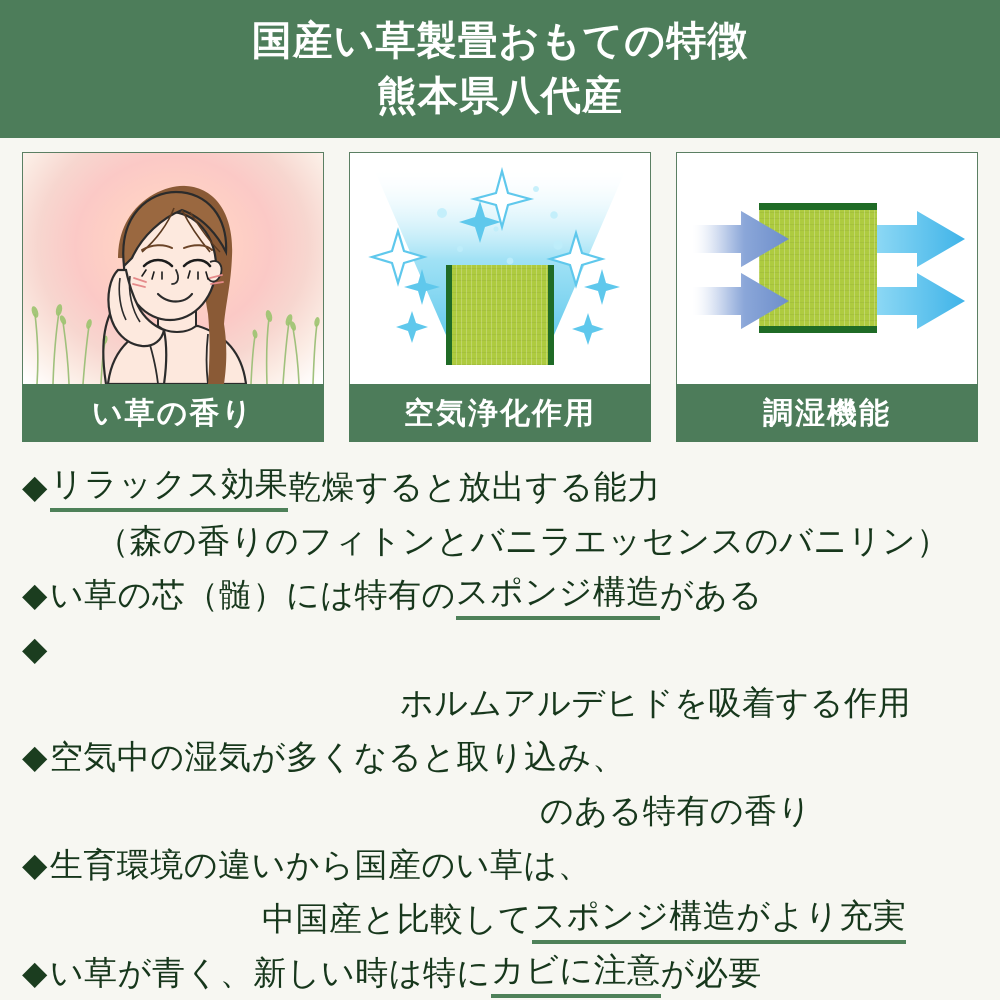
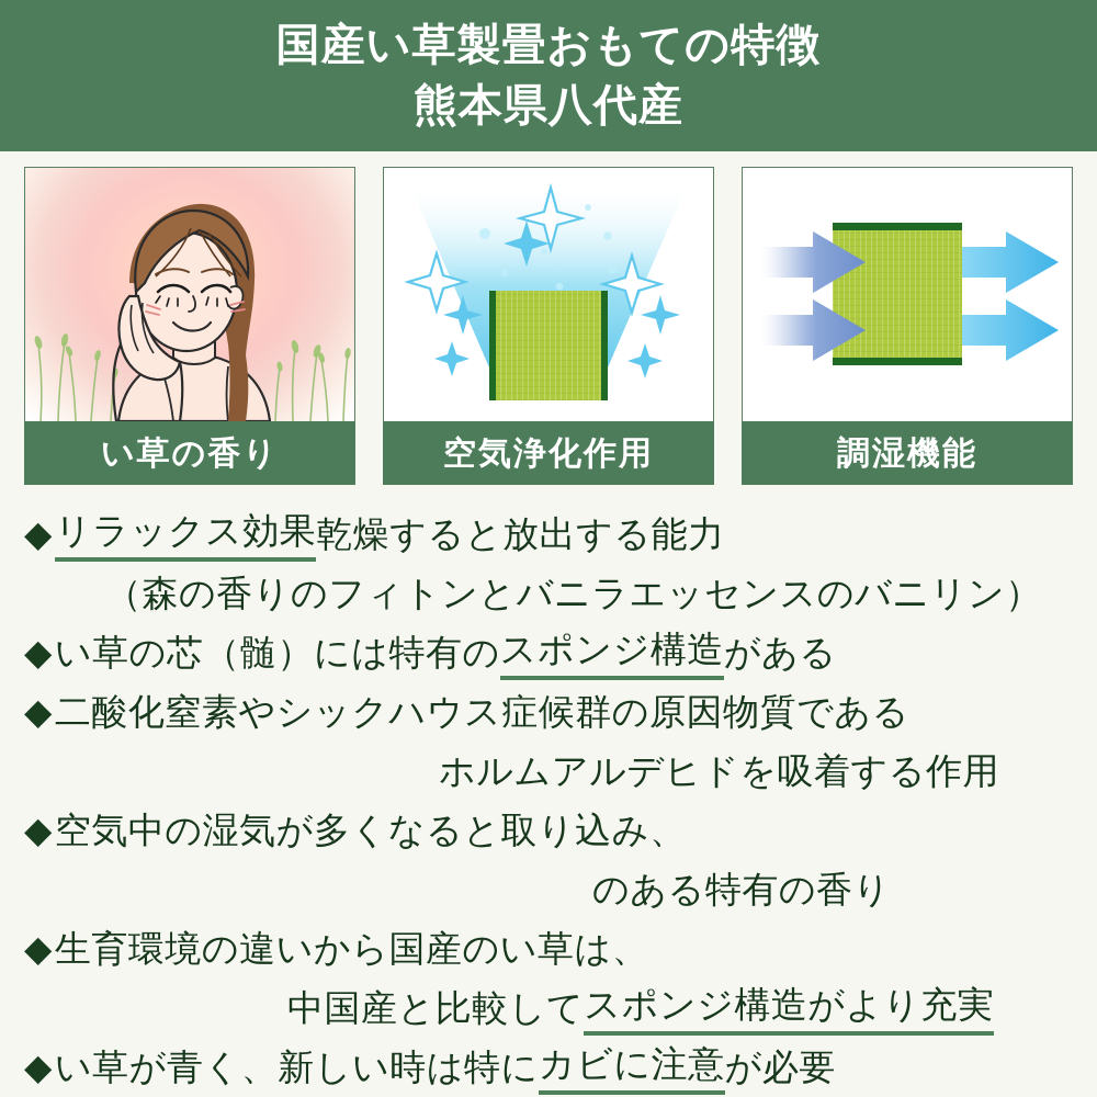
  国産い草製畳おもての特徴
  熊本県八代産
  い草の香り
  空気浄化作用
  調湿機能
  ◆
  リラックス効果
  乾燥すると放出する能力
  （森の香りのフィトンとバニラエッセンスのバニリン）
  ◆
  い草の芯（髄）には特有の
  スポンジ構造
  がある
  ◆
+ 二酸化窒素やシックハウス症候群の原因物質である
  ホルムアルデヒドを吸着する作用
  ◆
  空気中の湿気が多くなると取り込み、
  のある特有の香り
  ◆
  生育環境の違いから国産のい草は、
  中国産と比較して
  スポンジ構造がより充実
  ◆
  い草が青く、新しい時は特に
  カビに注意
  が必要
